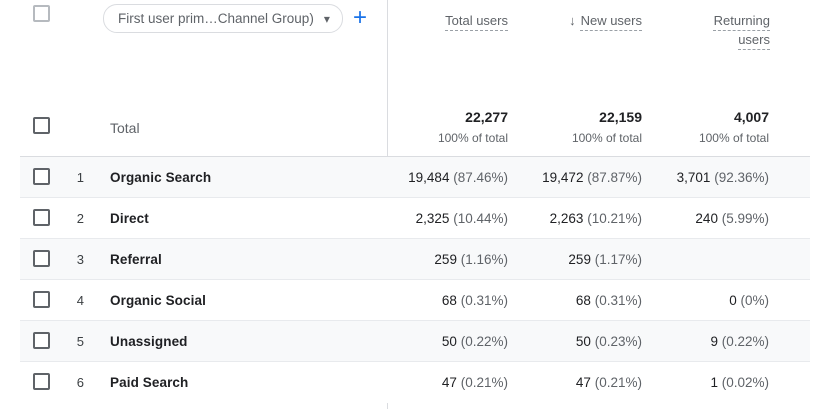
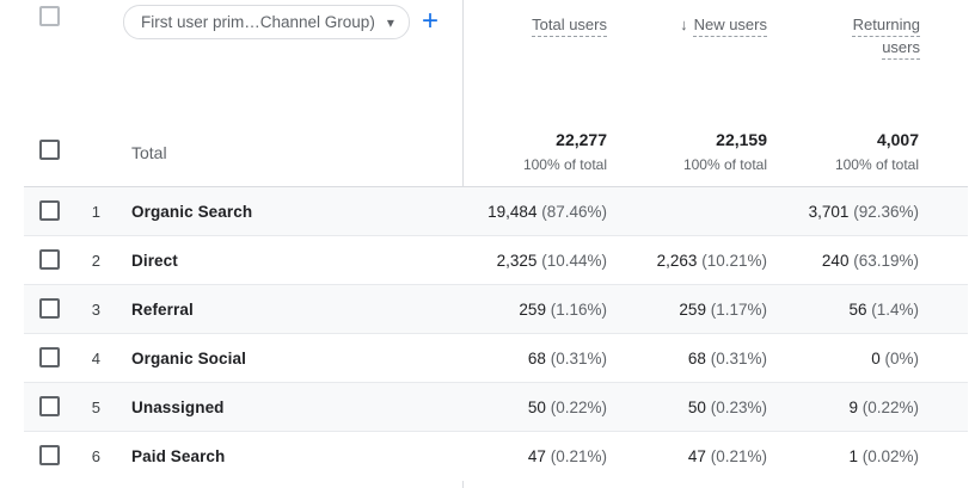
  First user prim…Channel Group)
  ▾
  +
  Total users
  ↓ New users
  Returning users
  Total
  22,277
  100% of total
  22,159
  100% of total
  4,007
  100% of total
  1
  Organic Search
  19,484 (87.46%)
- 19,472 (87.87%)
  3,701 (92.36%)
  2
  Direct
  2,325 (10.44%)
  2,263 (10.21%)
- 240 (5.99%)
+ 240 (63.19%)
  3
  Referral
  259 (1.16%)
  259 (1.17%)
+ 56 (1.4%)
  4
  Organic Social
  68 (0.31%)
  68 (0.31%)
  0 (0%)
  5
  Unassigned
  50 (0.22%)
  50 (0.23%)
  9 (0.22%)
  6
  Paid Search
  47 (0.21%)
  47 (0.21%)
  1 (0.02%)
